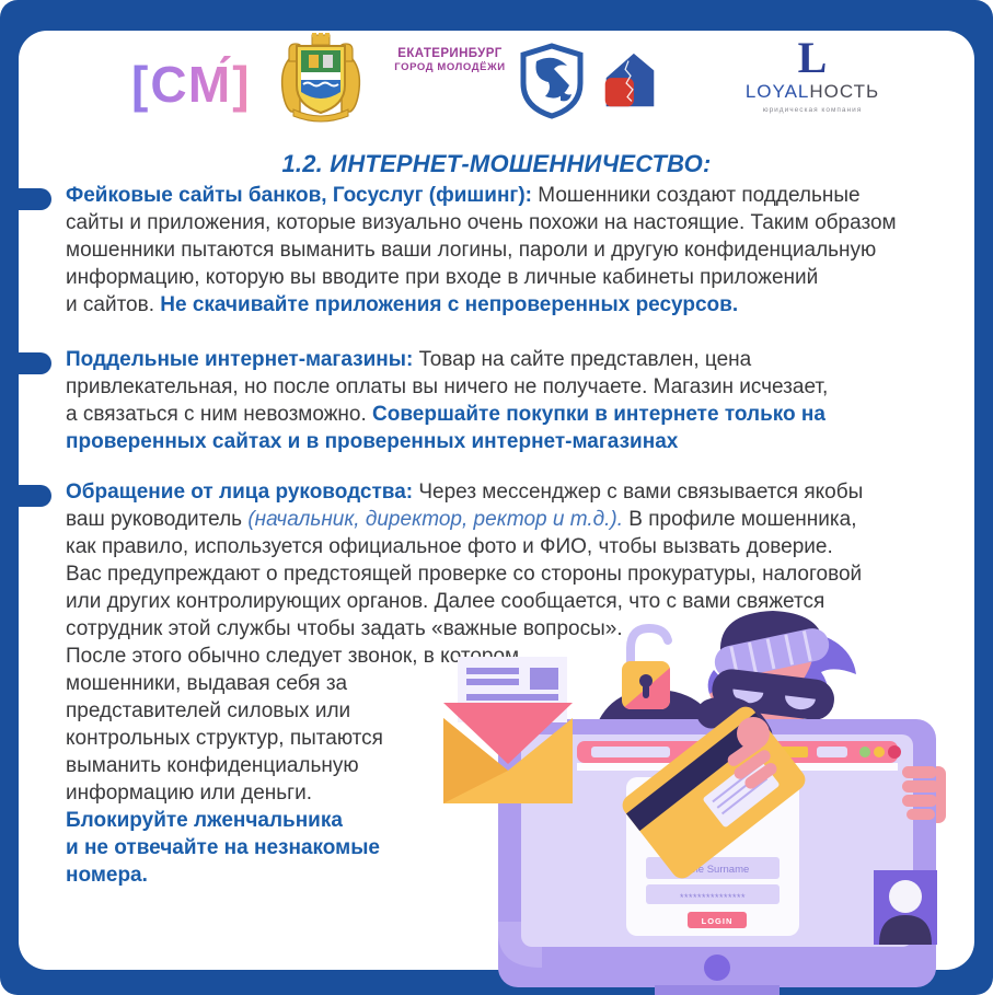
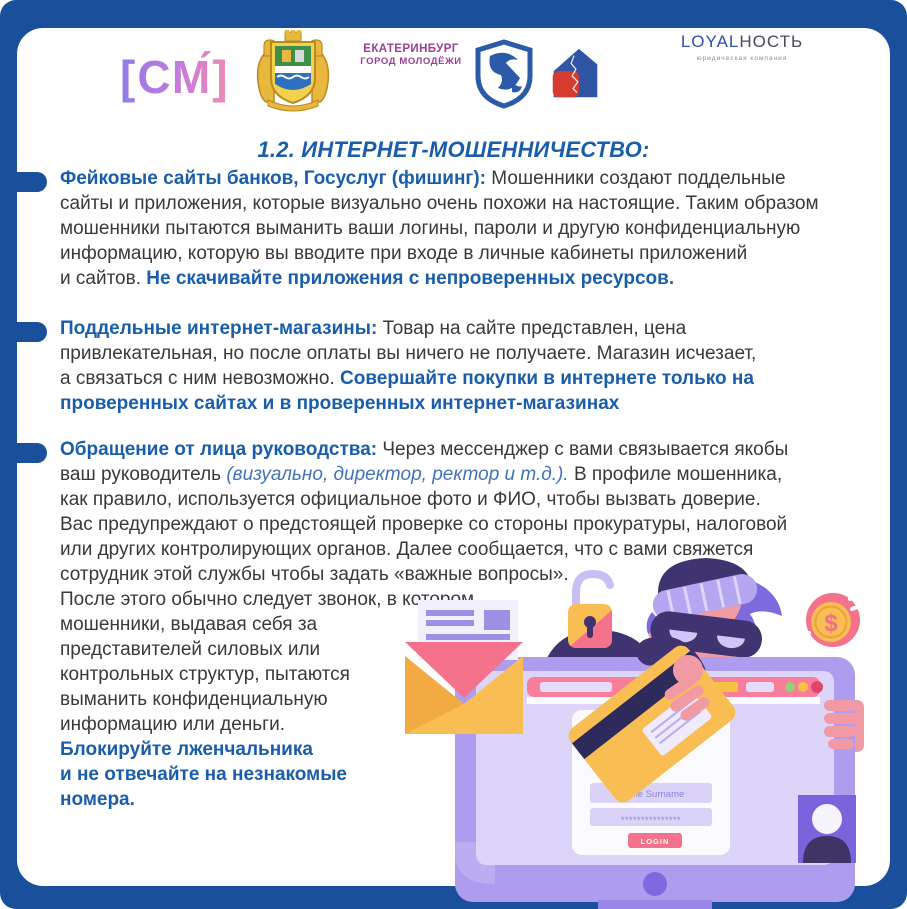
  [СМ́]
  ЕКАТЕРИНБУРГ
  ГОРОД МОЛОДЁЖИ
- L
  LOYALНОСТЬ
  1.2. ИНТЕРНЕТ-МОШЕННИЧЕСТВО:
  Фейковые сайты банков, Госуслуг (фишинг): Мошенники создают поддельные
  сайты и приложения, которые визуально очень похожи на настоящие. Таким образом
  мошенники пытаются выманить ваши логины, пароли и другую конфиденциальную
  информацию, которую вы вводите при входе в личные кабинеты приложений
  и сайтов. Не скачивайте приложения с непроверенных ресурсов.
  Поддельные интернет-магазины: Товар на сайте представлен, цена
  привлекательная, но после оплаты вы ничего не получаете. Магазин исчезает,
  а связаться с ним невозможно. Совершайте покупки в интернете только на
  проверенных сайтах и в проверенных интернет-магазинах
  Обращение от лица руководства: Через мессенджер с вами связывается якобы
- ваш руководитель (начальник, директор, ректор и т.д.). В профиле мошенника,
+ ваш руководитель (визуально, директор, ректор и т.д.). В профиле мошенника,
  как правило, используется официальное фото и ФИО, чтобы вызвать доверие.
  Вас предупреждают о предстоящей проверке со стороны прокуратуры, налоговой
  или других контролирующих органов. Далее сообщается, что с вами свяжется
  сотрудник этой службы чтобы задать «важные вопросы».
  После этого обычно следует звонок, в котором
  мошенники, выдавая себя за
  представителей силовых или
  контрольных структур, пытаются
  выманить конфиденциальную
  информацию или деньги.
  Блокируйте лженчальника
  и не отвечайте на незнакомые
  номера.
+ $
  e Surname
  ***************
  LOGIN
